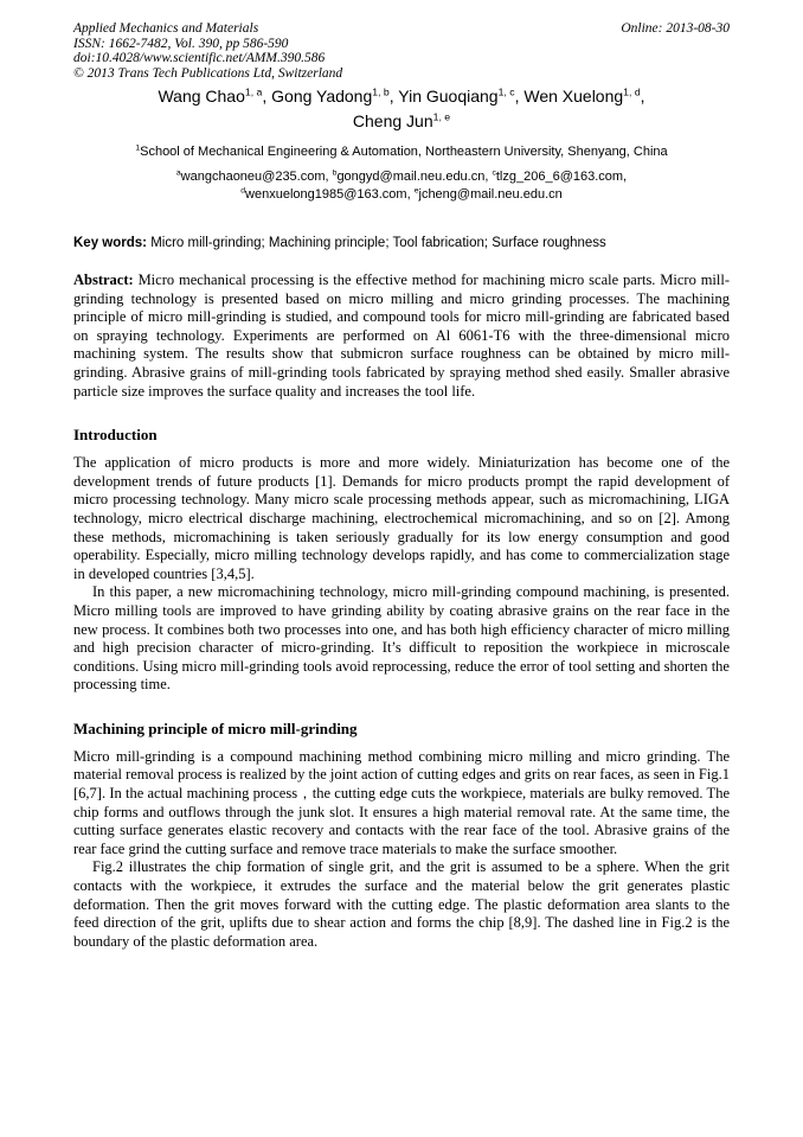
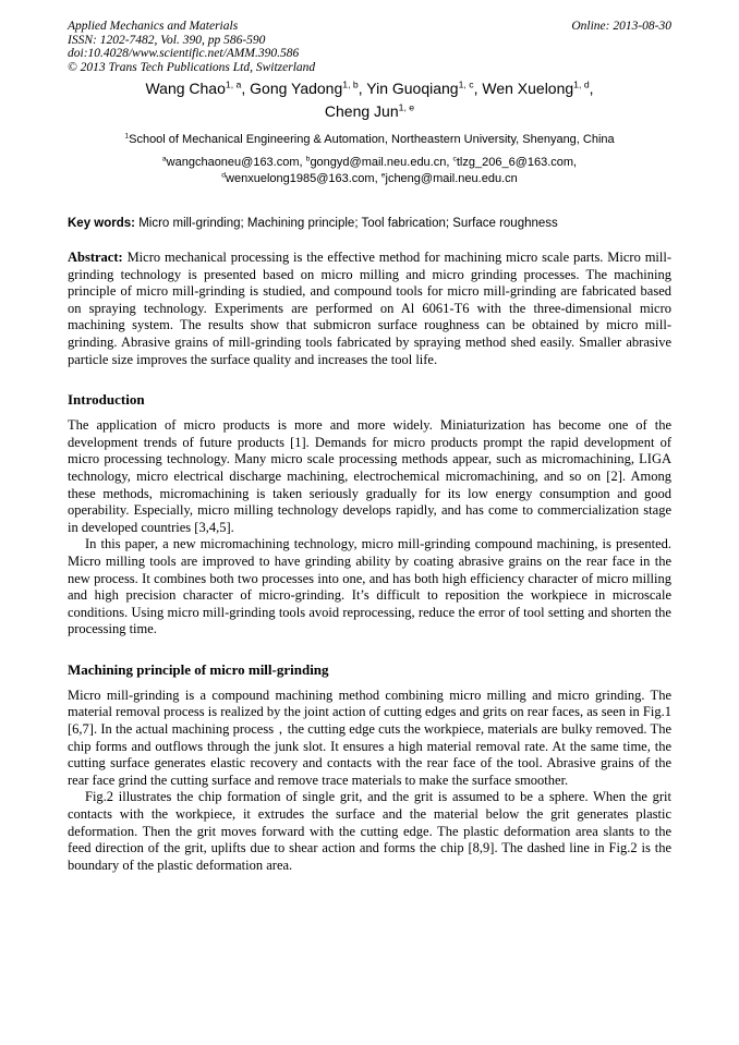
  Applied Mechanics and Materials
- ISSN: 1662-7482, Vol. 390, pp 586-590
+ ISSN: 1202-7482, Vol. 390, pp 586-590
  doi:10.4028/www.scientific.net/AMM.390.586
  © 2013 Trans Tech Publications Ltd, Switzerland
  Online: 2013-08-30
  Wang Chao1, a, Gong Yadong1, b, Yin Guoqiang1, c, Wen Xuelong1, d,
  Cheng Jun1, e
  School of Mechanical Engineering & Automation, Northeastern University, Shenyang, China
- wangchaoneu@235.com, gongyd@mail.neu.edu.cn, tlzg_206_6@163.com,
+ wangchaoneu@163.com, gongyd@mail.neu.edu.cn, tlzg_206_6@163.com,
  wenxuelong1985@163.com, jcheng@mail.neu.edu.cn
  Key words: Micro mill-grinding; Machining principle; Tool fabrication; Surface roughness
  Abstract: Micro mechanical processing is the effective method for machining micro scale parts. Micro mill-grinding technology is presented based on micro milling and micro grinding processes. The machining principle of micro mill-grinding is studied, and compound tools for micro mill-grinding are fabricated based on spraying technology. Experiments are performed on Al 6061-T6 with the three-dimensional micro machining system. The results show that submicron surface roughness can be obtained by micro mill-grinding. Abrasive grains of mill-grinding tools fabricated by spraying method shed easily. Smaller abrasive particle size improves the surface quality and increases the tool life.
  Introduction
  The application of micro products is more and more widely. Miniaturization has become one of the development trends of future products [1]. Demands for micro products prompt the rapid development of micro processing technology. Many micro scale processing methods appear, such as micromachining, LIGA technology, micro electrical discharge machining, electrochemical micromachining, and so on [2]. Among these methods, micromachining is taken seriously gradually for its low energy consumption and good operability. Especially, micro milling technology develops rapidly, and has come to commercialization stage in developed countries [3,4,5].
  In this paper, a new micromachining technology, micro mill-grinding compound machining, is presented. Micro milling tools are improved to have grinding ability by coating abrasive grains on the rear face in the new process. It combines both two processes into one, and has both high efficiency character of micro milling and high precision character of micro-grinding. It’s difficult to reposition the workpiece in microscale conditions. Using micro mill-grinding tools avoid reprocessing, reduce the error of tool setting and shorten the processing time.
  Machining principle of micro mill-grinding
  Micro mill-grinding is a compound machining method combining micro milling and micro grinding. The material removal process is realized by the joint action of cutting edges and grits on rear faces, as seen in Fig.1 [6,7]. In the actual machining process，the cutting edge cuts the workpiece, materials are bulky removed. The chip forms and outflows through the junk slot. It ensures a high material removal rate. At the same time, the cutting surface generates elastic recovery and contacts with the rear face of the tool. Abrasive grains of the rear face grind the cutting surface and remove trace materials to make the surface smoother.
  Fig.2 illustrates the chip formation of single grit, and the grit is assumed to be a sphere. When the grit contacts with the workpiece, it extrudes the surface and the material below the grit generates plastic deformation. Then the grit moves forward with the cutting edge. The plastic deformation area slants to the feed direction of the grit, uplifts due to shear action and forms the chip [8,9]. The dashed line in Fig.2 is the boundary of the plastic deformation area.
